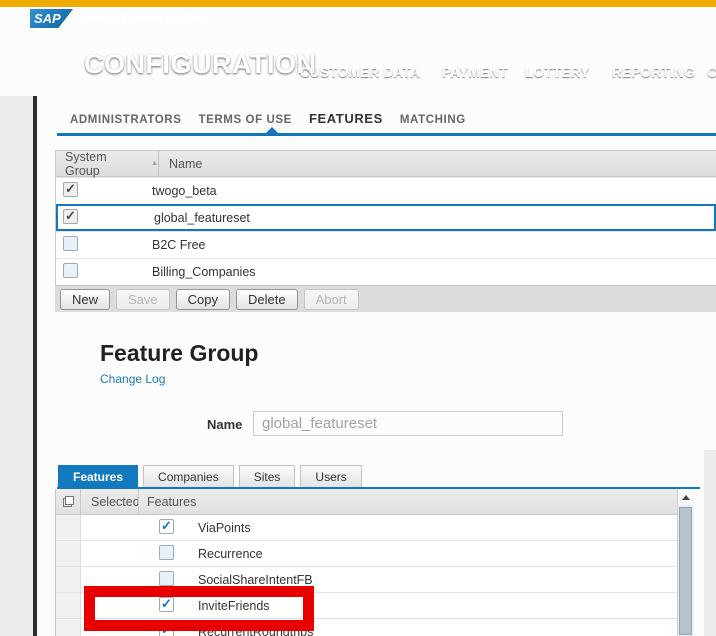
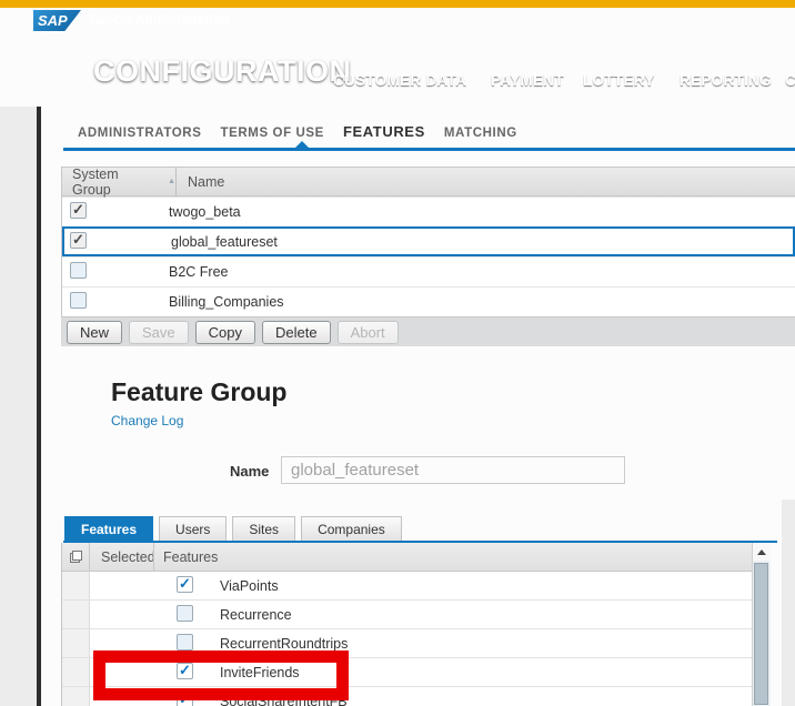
  SAP
  CONFIGURATION
  CUSTOMER DATA
  PAYMENT
  LOTTERY
  REPORTING
  C
  ADMINISTRATORS
  TERMS OF USE
  FEATURES
  MATCHING
  System Group
  Name
  twogo_beta
  global_featureset
  B2C Free
  Billing_Companies
  New
  Save
  Copy
  Delete
  Abort
  Feature Group
  Change Log
  Name
  global_featureset
  Features
- Companies
+ Users
  Sites
- Users
+ Companies
  Selected
  Features
  ViaPoints
  Recurrence
- SocialShareIntentFB
+ RecurrentRoundtrips
  InviteFriends
- RecurrentRoundtrips
+ SocialShareIntentFB
